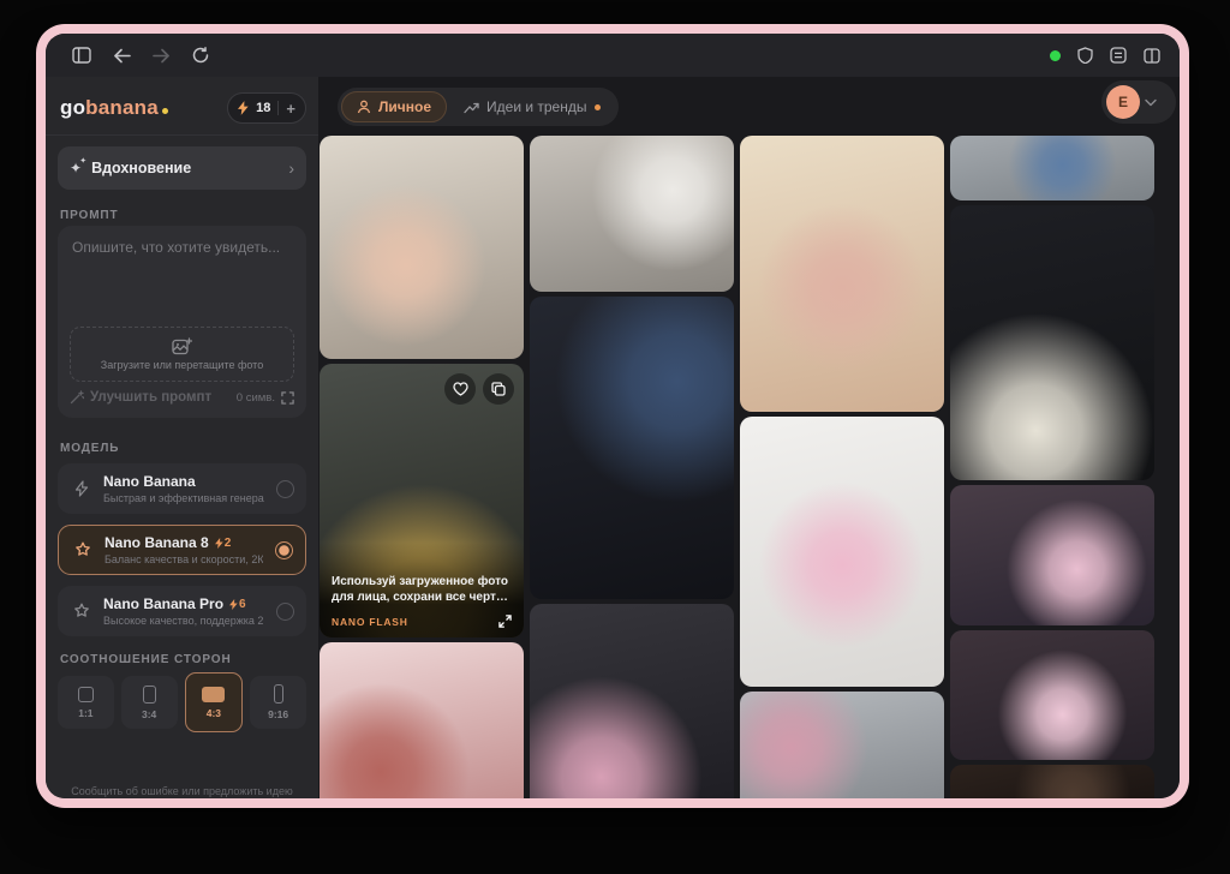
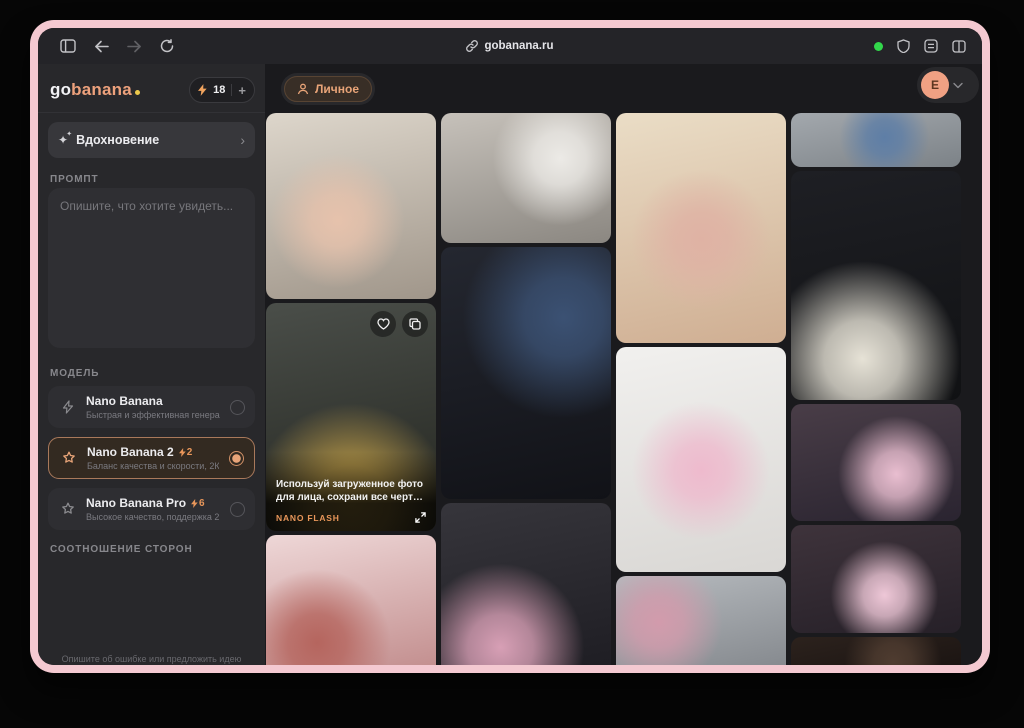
+ gobanana.ru
  go
  banana
  18
  +
  ✦
  Вдохновение
  ›
  ПРОМПТ
  Опишите, что хотите увидеть...
- Загрузите или перетащите фото
- Улучшить промпт
- 0 симв.
  МОДЕЛЬ
  Nano Banana
  Быстрая и эффективная генера
- Nano Banana 8
+ Nano Banana 2
  2
  Баланс качества и скорости, 2К
  Nano Banana Pro
  6
  Высокое качество, поддержка 2
  СООТНОШЕНИЕ СТОРОН
- 1:1
- 3:4
- 4:3
- 9:16
- Сообщить об ошибке или предложить идею
+ Опишите об ошибке или предложить идею
  Личное
- Идеи и тренды
  E
  Используй загруженное фото для лица, сохрани все черты
  NANO FLASH
